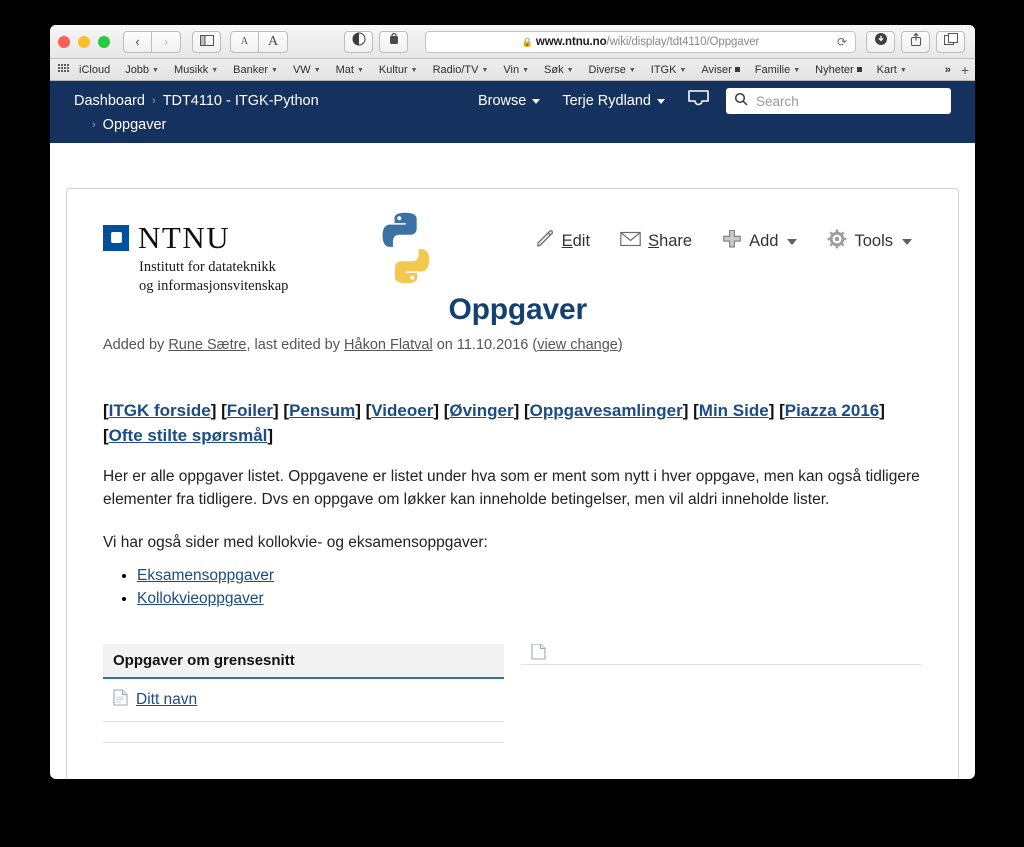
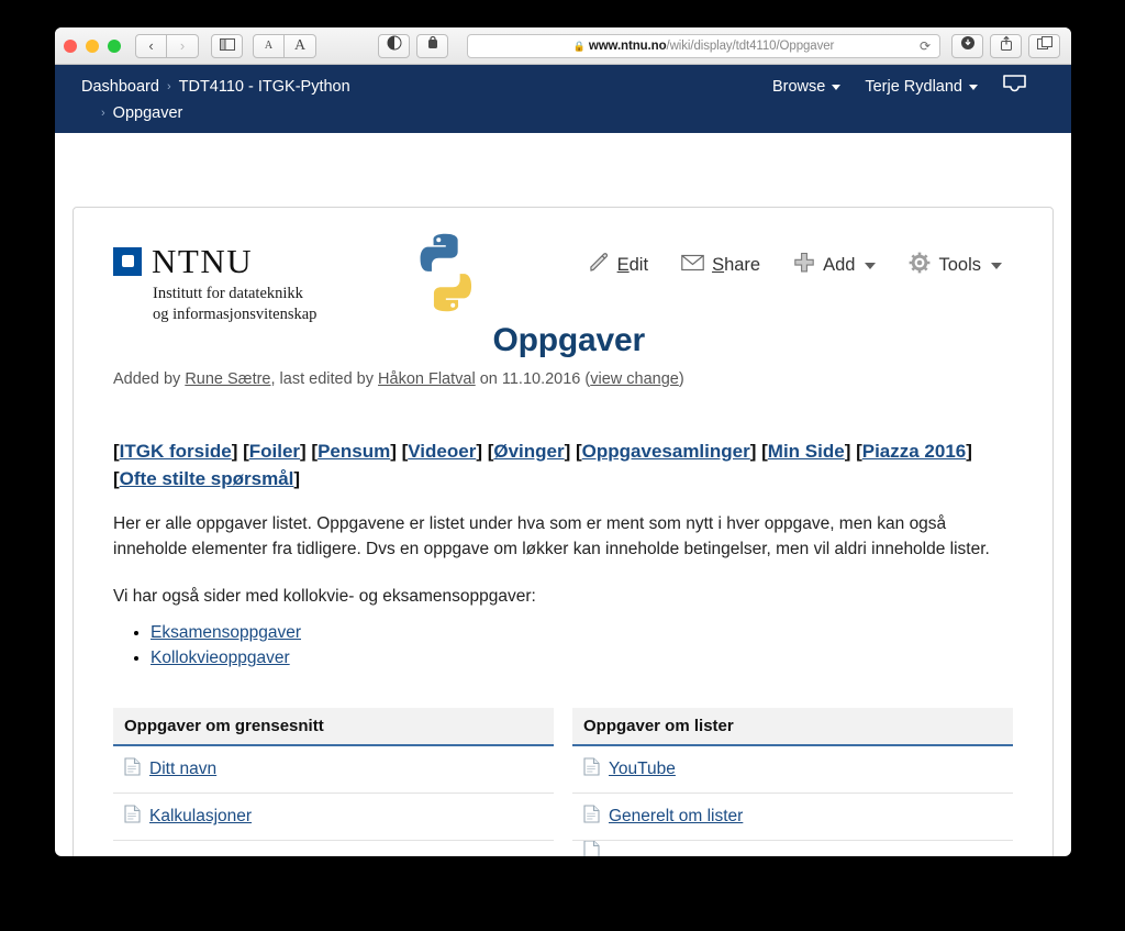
  ‹
  ›
  A
  A
  🔒 www.ntnu.no/wiki/display/tdt4110/Oppgaver
  ⟳
- iCloud
- Jobb
- Musikk
- Banker
- VW
- Mat
- Kultur
- Radio/TV
- Vin
- Søk
- Diverse
- ITGK
- Aviser
- Familie
- Nyheter
- Kart
- »
- +
  Dashboard
  ›
  TDT4110 - ITGK-Python
  Browse
  Terje Rydland
- Search
  ›
  Oppgaver
  NTNU
  Institutt for datateknikk
  og informasjonsvitenskap
  Edit
  Share
  Add
  Tools
  Oppgaver
  Added by Rune Sætre, last edited by Håkon Flatval on 11.10.2016 (view change)
  [ITGK forside] [Foiler] [Pensum] [Videoer] [Øvinger] [Oppgavesamlinger] [Min Side] [Piazza 2016] [Ofte stilte spørsmål]
- Her er alle oppgaver listet. Oppgavene er listet under hva som er ment som nytt i hver oppgave, men kan også tidligere elementer fra tidligere. Dvs en oppgave om løkker kan inneholde betingelser, men vil aldri inneholde lister.
+ Her er alle oppgaver listet. Oppgavene er listet under hva som er ment som nytt i hver oppgave, men kan også inneholde elementer fra tidligere. Dvs en oppgave om løkker kan inneholde betingelser, men vil aldri inneholde lister.
  Vi har også sider med kollokvie- og eksamensoppgaver:
  Eksamensoppgaver
  Kollokvieoppgaver
  Oppgaver om grensesnitt
  Ditt navn
+ Kalkulasjoner
+ Oppgaver om lister
+ YouTube
+ Generelt om lister
